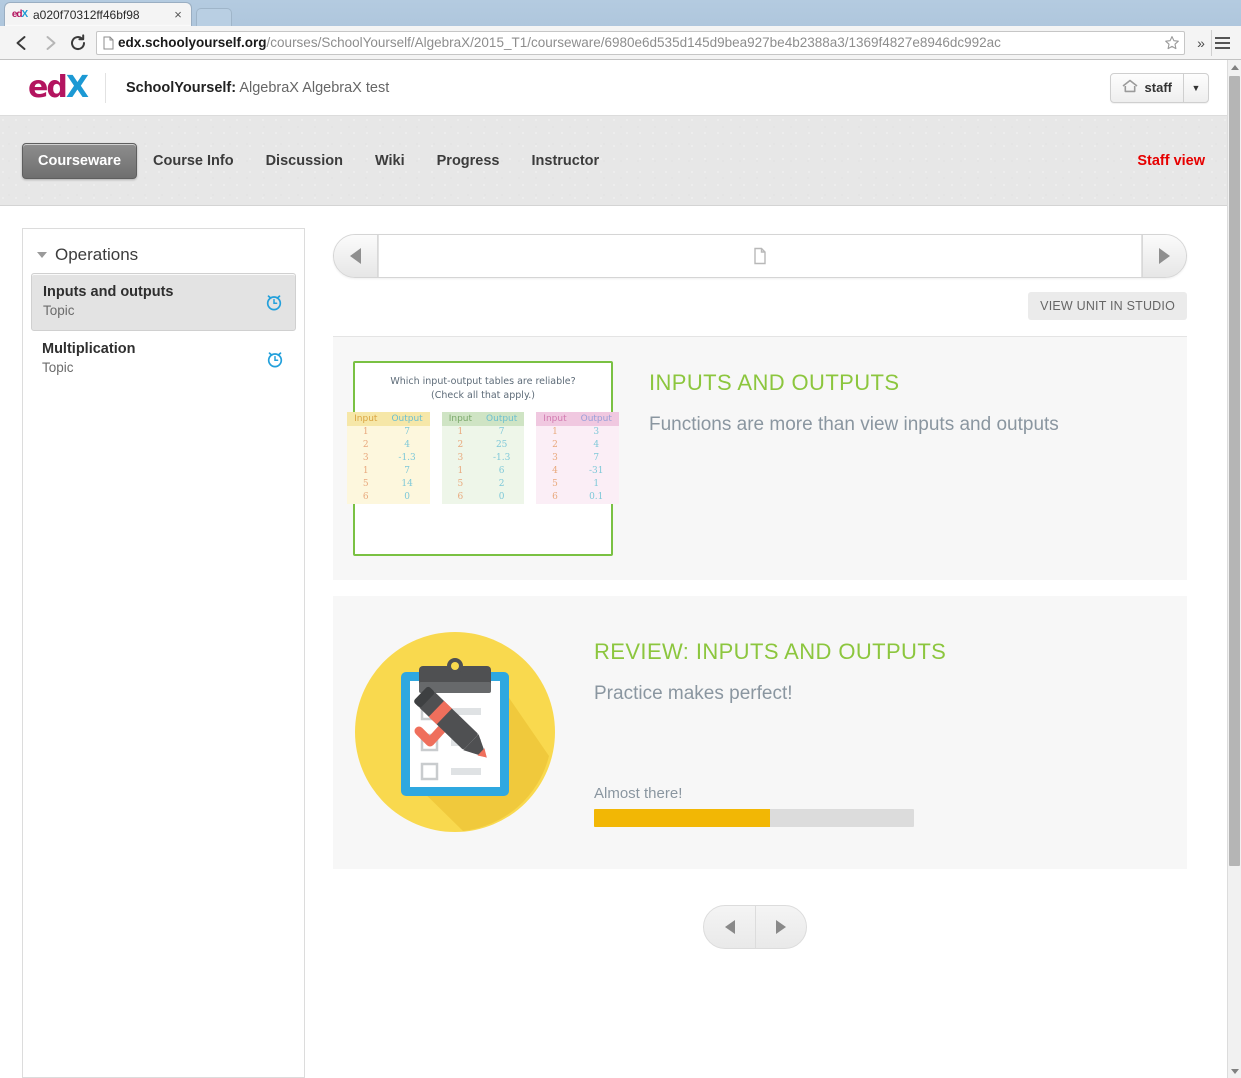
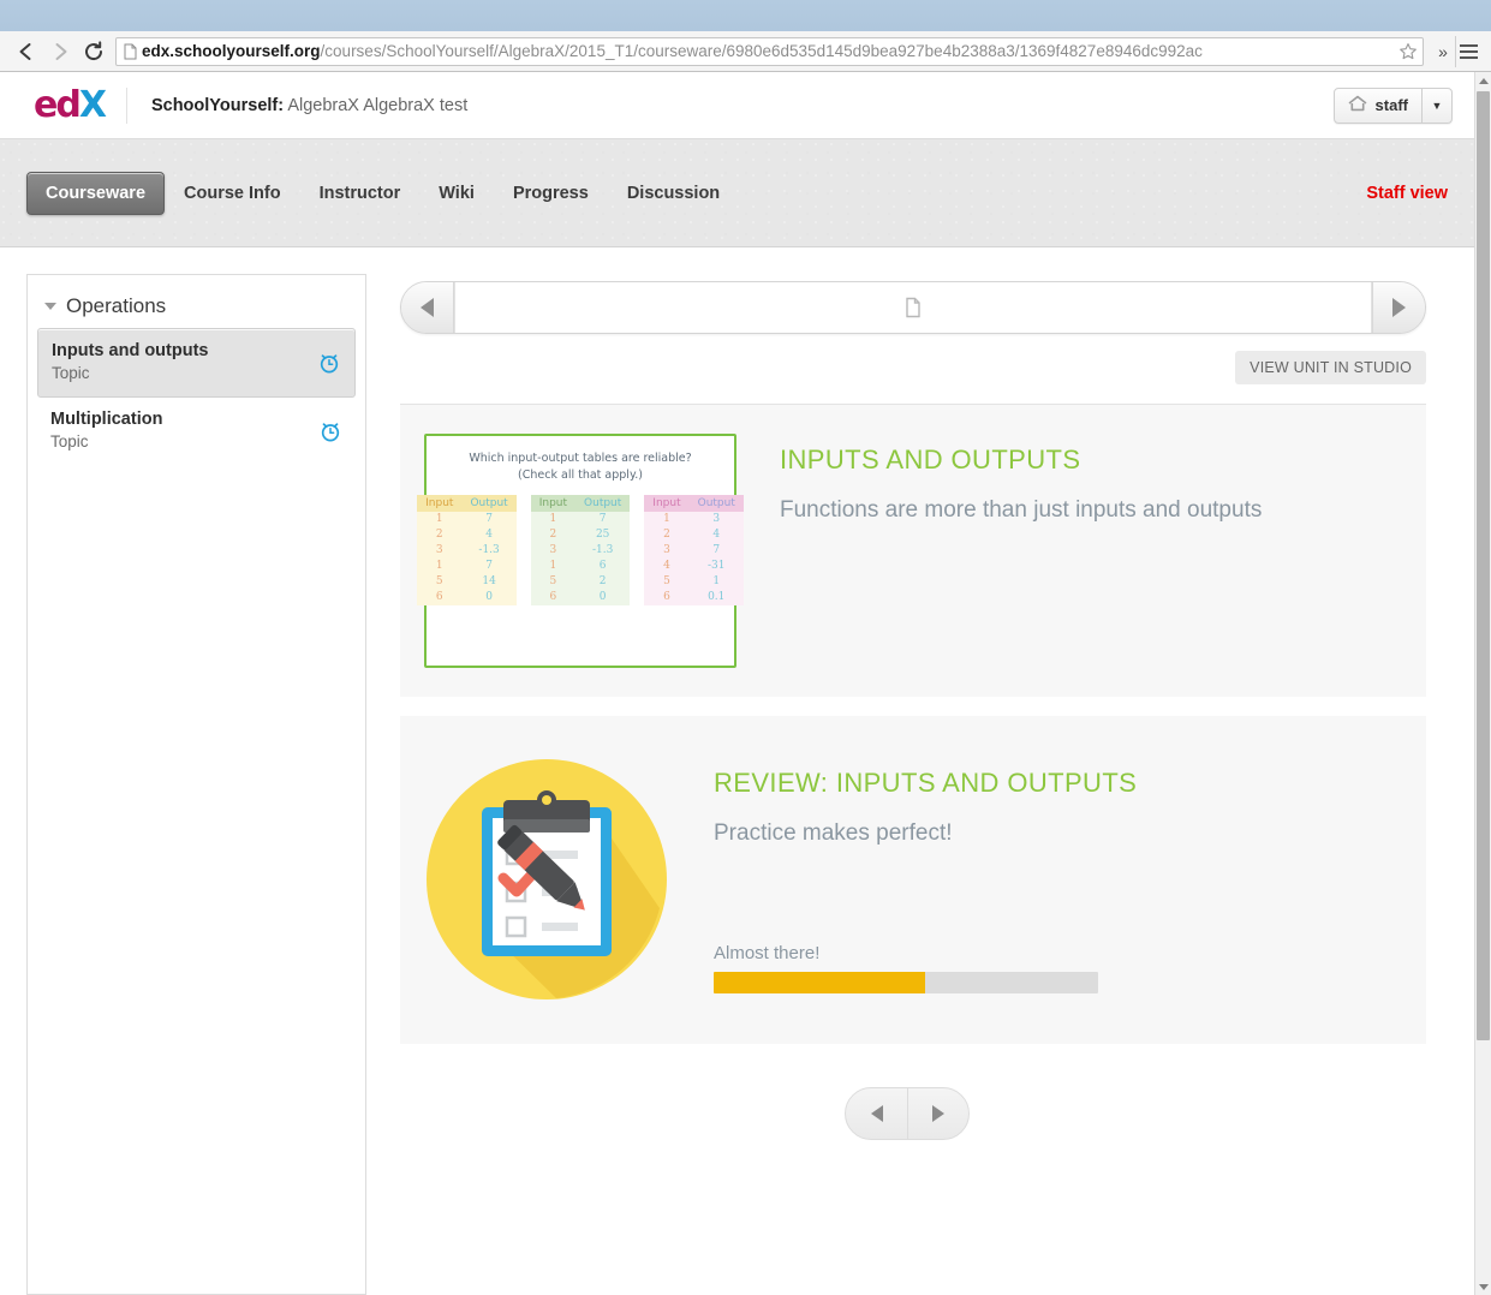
- ed
- X
- a020f70312ff46bf98
- ×
  edx.schoolyourself.org/courses/SchoolYourself/AlgebraX/2015_T1/courseware/6980e6d535d145d9bea927be4b2388a3/1369f4827e8946dc992ac
  »
  edX
  SchoolYourself: AlgebraX AlgebraX test
  staff
  ▼
  Courseware
  Course Info
- Discussion
+ Instructor
  Wiki
  Progress
- Instructor
+ Discussion
  Staff view
  Operations
  Inputs and outputs
  Topic
  Multiplication
  Topic
  VIEW UNIT IN STUDIO
  Which input-output tables are reliable?
  (Check all that apply.)
  Input	Output
  1	7
  2	4
  3	-1.3
  1	7
  5	14
  6	0
  Input	Output
  1	7
  2	25
  3	-1.3
  1	6
  5	2
  6	0
  Input	Output
  1	3
  2	4
  3	7
  4	-31
  5	1
  6	0.1
  INPUTS AND OUTPUTS
- Functions are more than view inputs and outputs
+ Functions are more than just inputs and outputs
  REVIEW: INPUTS AND OUTPUTS
  Practice makes perfect!
  Almost there!
